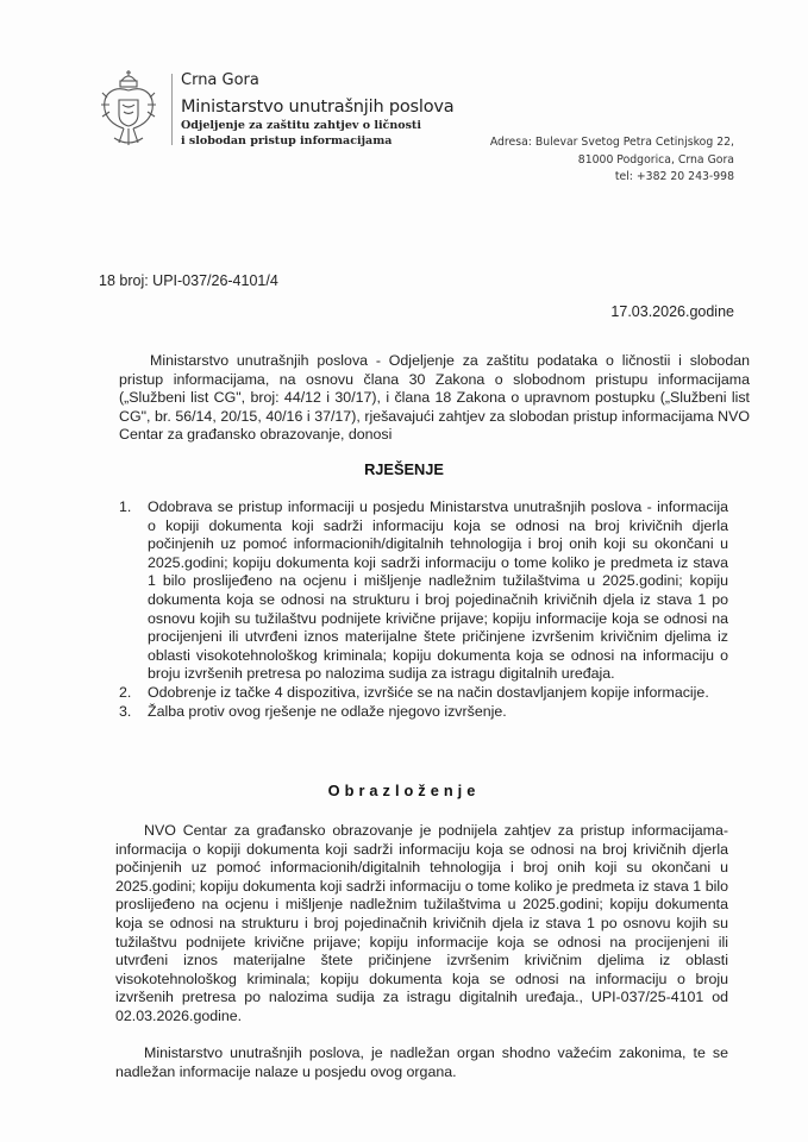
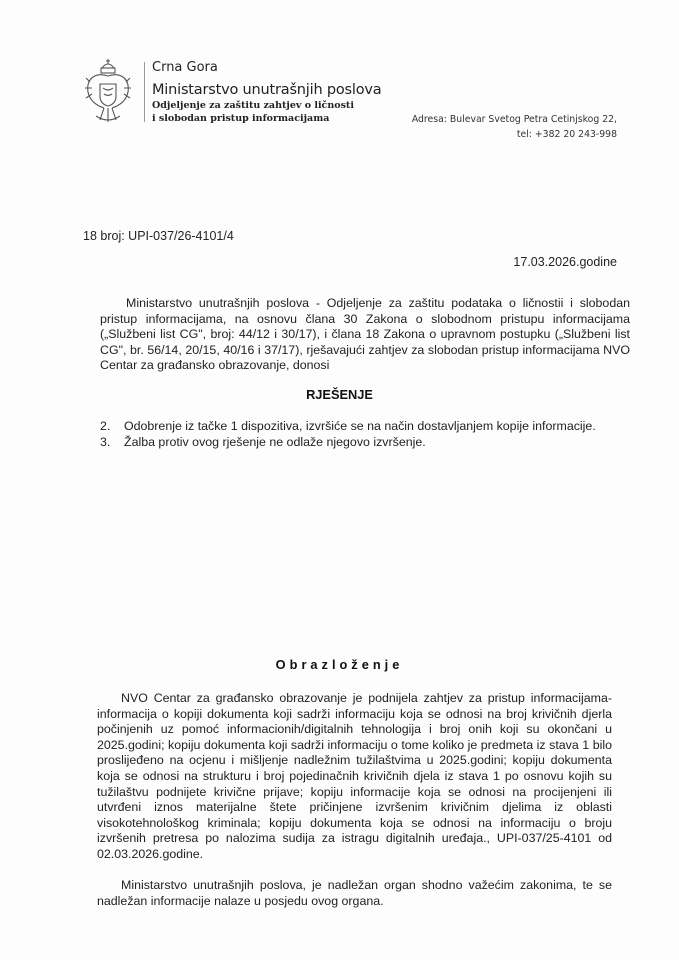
  Crna Gora
  Ministarstvo unutrašnjih poslova
  Odjeljenje za zaštitu zahtjev o ličnosti
  i slobodan pristup informacijama
  Adresa: Bulevar Svetog Petra Cetinjskog 22,
- 81000 Podgorica, Crna Gora
  tel: +382 20 243-998
  18 broj: UPI-037/26-4101/4
  17.03.2026.godine
  Ministarstvo unutrašnjih poslova - Odjeljenje za zaštitu podataka o ličnostii i slobodan pristup informacijama, na osnovu člana 30 Zakona o slobodnom pristupu informacijama („Službeni list CG", broj: 44/12 i 30/17), i člana 18 Zakona o upravnom postupku („Službeni list CG", br. 56/14, 20/15, 40/16 i 37/17), rješavajući zahtjev za slobodan pristup informacijama NVO Centar za građansko obrazovanje, donosi
  RJEŠENJE
- 1.
- Odobrava se pristup informaciji u posjedu Ministarstva unutrašnjih poslova - informacija o kopiji dokumenta koji sadrži informaciju koja se odnosi na broj krivičnih djerla počinjenih uz pomoć informacionih/digitalnih tehnologija i broj onih koji su okončani u 2025.godini; kopiju dokumenta koji sadrži informaciju o tome koliko je predmeta iz stava 1 bilo proslijeđeno na ocjenu i mišljenje nadležnim tužilaštvima u 2025.godini; kopiju dokumenta koja se odnosi na strukturu i broj pojedinačnih krivičnih djela iz stava 1 po osnovu kojih su tužilaštvu podnijete krivične prijave; kopiju informacije koja se odnosi na procijenjeni ili utvrđeni iznos materijalne štete pričinjene izvršenim krivičnim djelima iz oblasti visokotehnološkog kriminala; kopiju dokumenta koja se odnosi na informaciju o broju izvršenih pretresa po nalozima sudija za istragu digitalnih uređaja.
  2.
- Odobrenje iz tačke 4 dispozitiva, izvršiće se na način dostavljanjem kopije informacije.
+ Odobrenje iz tačke 1 dispozitiva, izvršiće se na način dostavljanjem kopije informacije.
  3.
  Žalba protiv ovog rješenje ne odlaže njegovo izvršenje.
  Obrazloženje
  NVO Centar za građansko obrazovanje je podnijela zahtjev za pristup informacijama-informacija o kopiji dokumenta koji sadrži informaciju koja se odnosi na broj krivičnih djerla počinjenih uz pomoć informacionih/digitalnih tehnologija i broj onih koji su okončani u 2025.godini; kopiju dokumenta koji sadrži informaciju o tome koliko je predmeta iz stava 1 bilo proslijeđeno na ocjenu i mišljenje nadležnim tužilaštvima u 2025.godini; kopiju dokumenta koja se odnosi na strukturu i broj pojedinačnih krivičnih djela iz stava 1 po osnovu kojih su tužilaštvu podnijete krivične prijave; kopiju informacije koja se odnosi na procijenjeni ili utvrđeni iznos materijalne štete pričinjene izvršenim krivičnim djelima iz oblasti visokotehnološkog kriminala; kopiju dokumenta koja se odnosi na informaciju o broju izvršenih pretresa po nalozima sudija za istragu digitalnih uređaja., UPI-037/25-4101 od 02.03.2026.godine.
  Ministarstvo unutrašnjih poslova, je nadležan organ shodno važećim zakonima, te se nadležan informacije nalaze u posjedu ovog organa.
